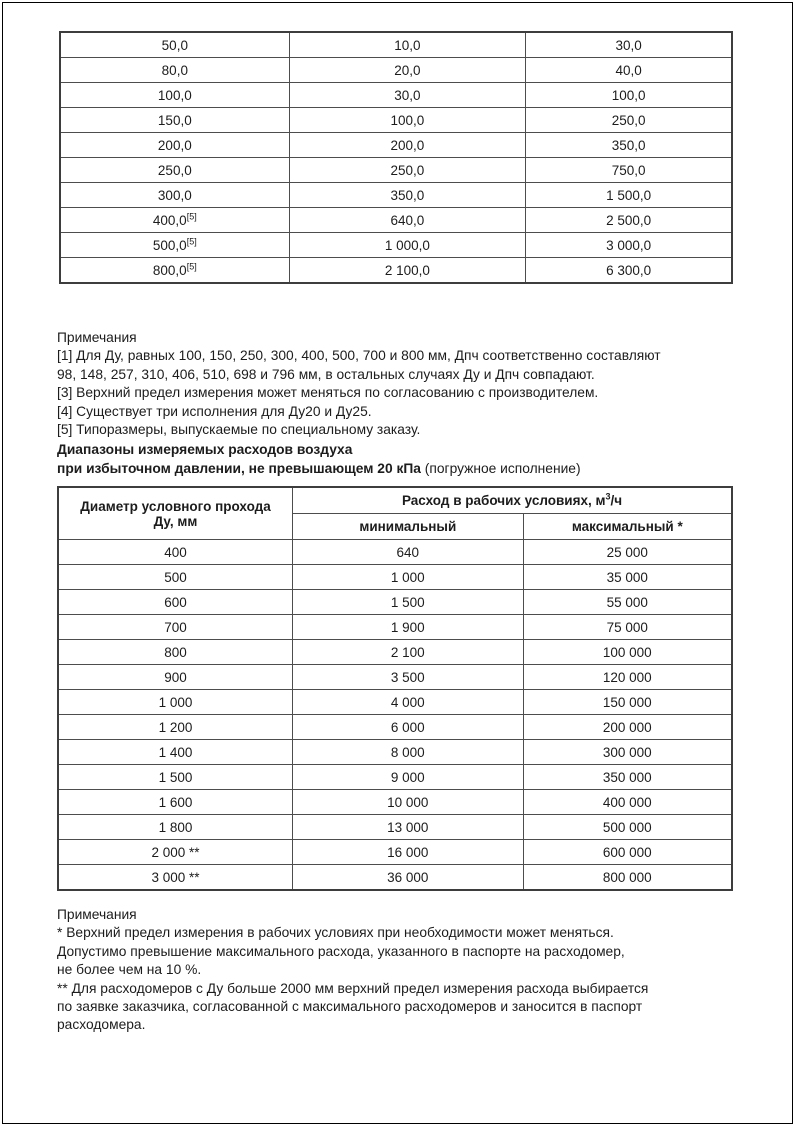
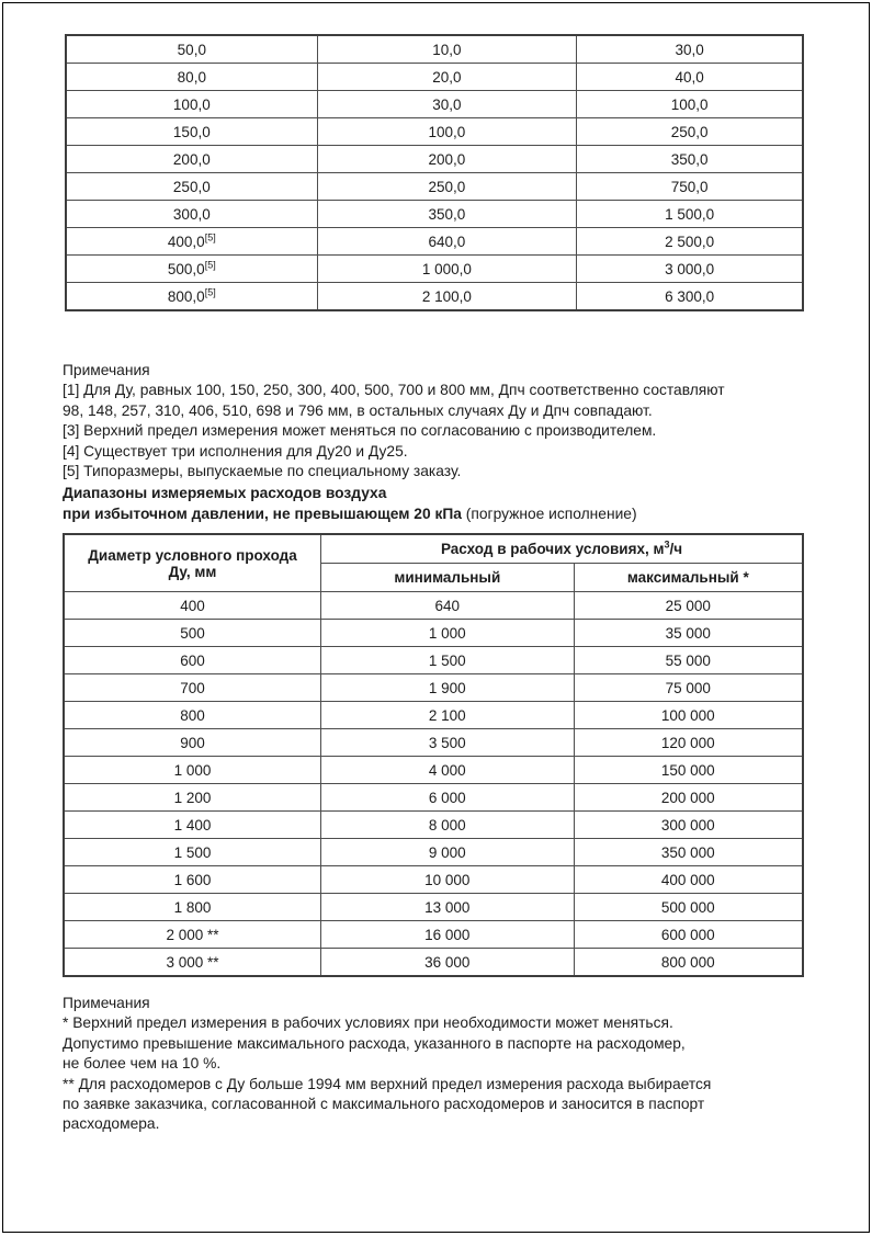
  50,0	10,0	30,0
  80,0	20,0	40,0
  100,0	30,0	100,0
  150,0	100,0	250,0
  200,0	200,0	350,0
  250,0	250,0	750,0
  300,0	350,0	1 500,0
  400,0[5]	640,0	2 500,0
  500,0[5]	1 000,0	3 000,0
  800,0[5]	2 100,0	6 300,0
  Примечания
  [1] Для Ду, равных 100, 150, 250, 300, 400, 500, 700 и 800 мм, Дпч соответственно составляют
  98, 148, 257, 310, 406, 510, 698 и 796 мм, в остальных случаях Ду и Дпч совпадают.
  [3] Верхний предел измерения может меняться по согласованию с производителем.
  [4] Существует три исполнения для Ду20 и Ду25.
  [5] Типоразмеры, выпускаемые по специальному заказу.
  Диапазоны измеряемых расходов воздуха
  при избыточном давлении, не превышающем 20 кПа (погружное исполнение)
  Диаметр условного прохода Ду, мм	Расход в рабочих условиях, м3/ч
  минимальный	максимальный *
  400	640	25 000
  500	1 000	35 000
  600	1 500	55 000
  700	1 900	75 000
  800	2 100	100 000
  900	3 500	120 000
  1 000	4 000	150 000
  1 200	6 000	200 000
  1 400	8 000	300 000
  1 500	9 000	350 000
  1 600	10 000	400 000
  1 800	13 000	500 000
  2 000 **	16 000	600 000
  3 000 **	36 000	800 000
  Примечания
  * Верхний предел измерения в рабочих условиях при необходимости может меняться.
  Допустимо превышение максимального расхода, указанного в паспорте на расходомер,
  не более чем на 10 %.
- ** Для расходомеров с Ду больше 2000 мм верхний предел измерения расхода выбирается
+ ** Для расходомеров с Ду больше 1994 мм верхний предел измерения расхода выбирается
  по заявке заказчика, согласованной с максимального расходомеров и заносится в паспорт
  расходомера.
